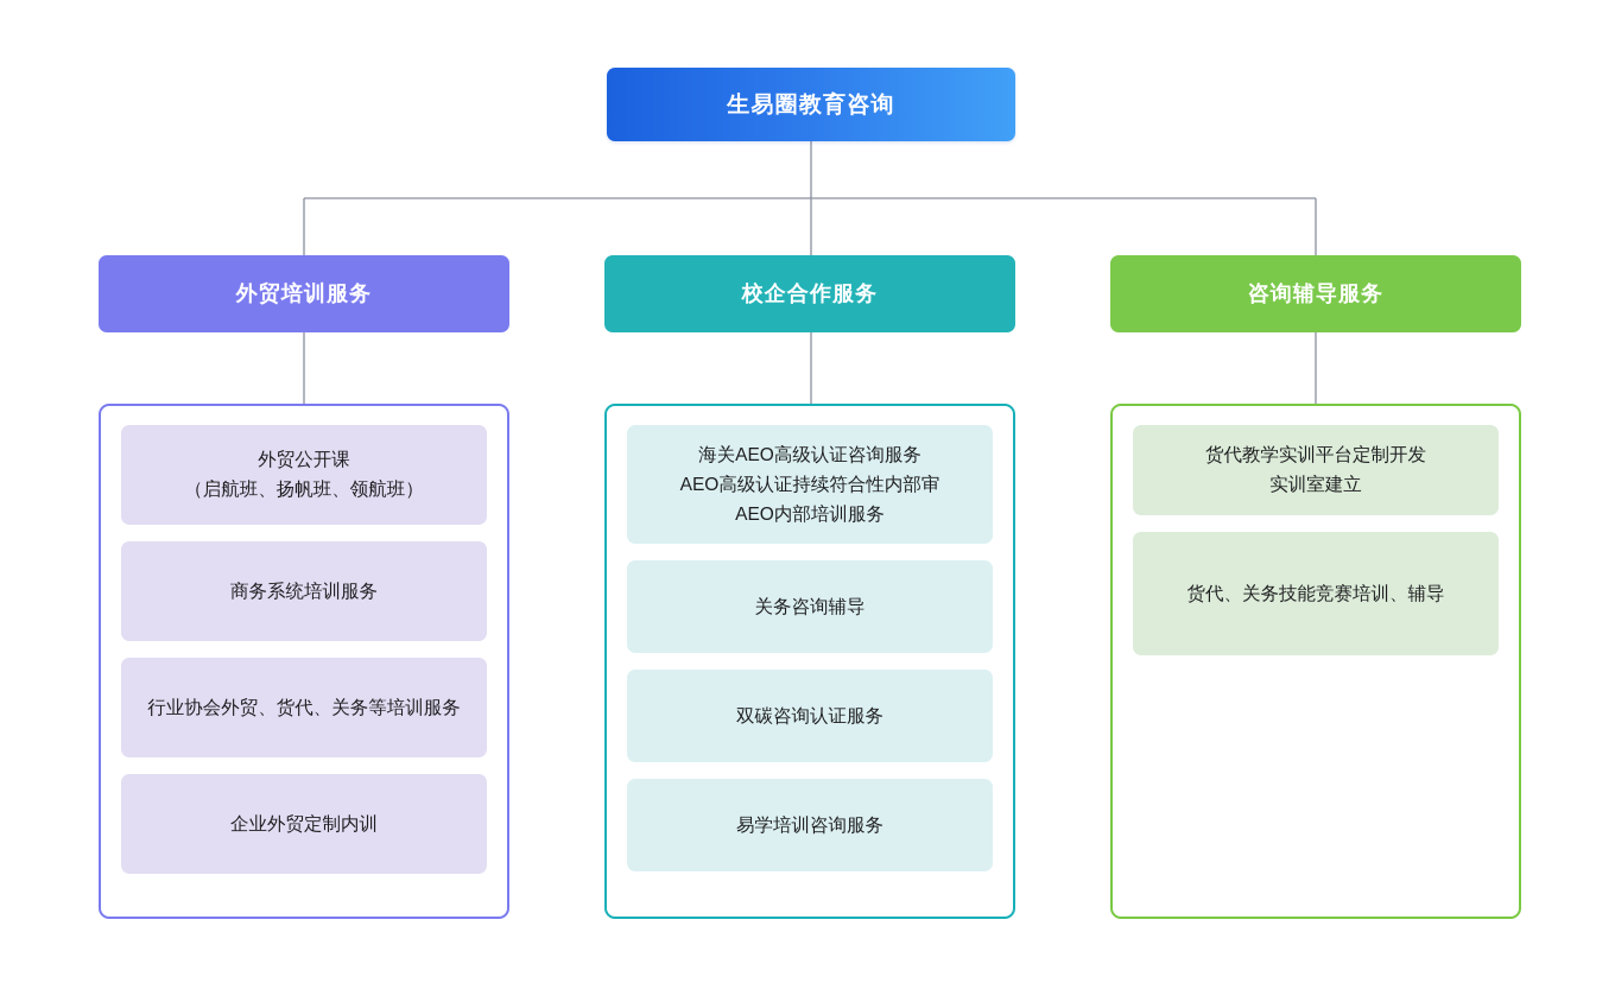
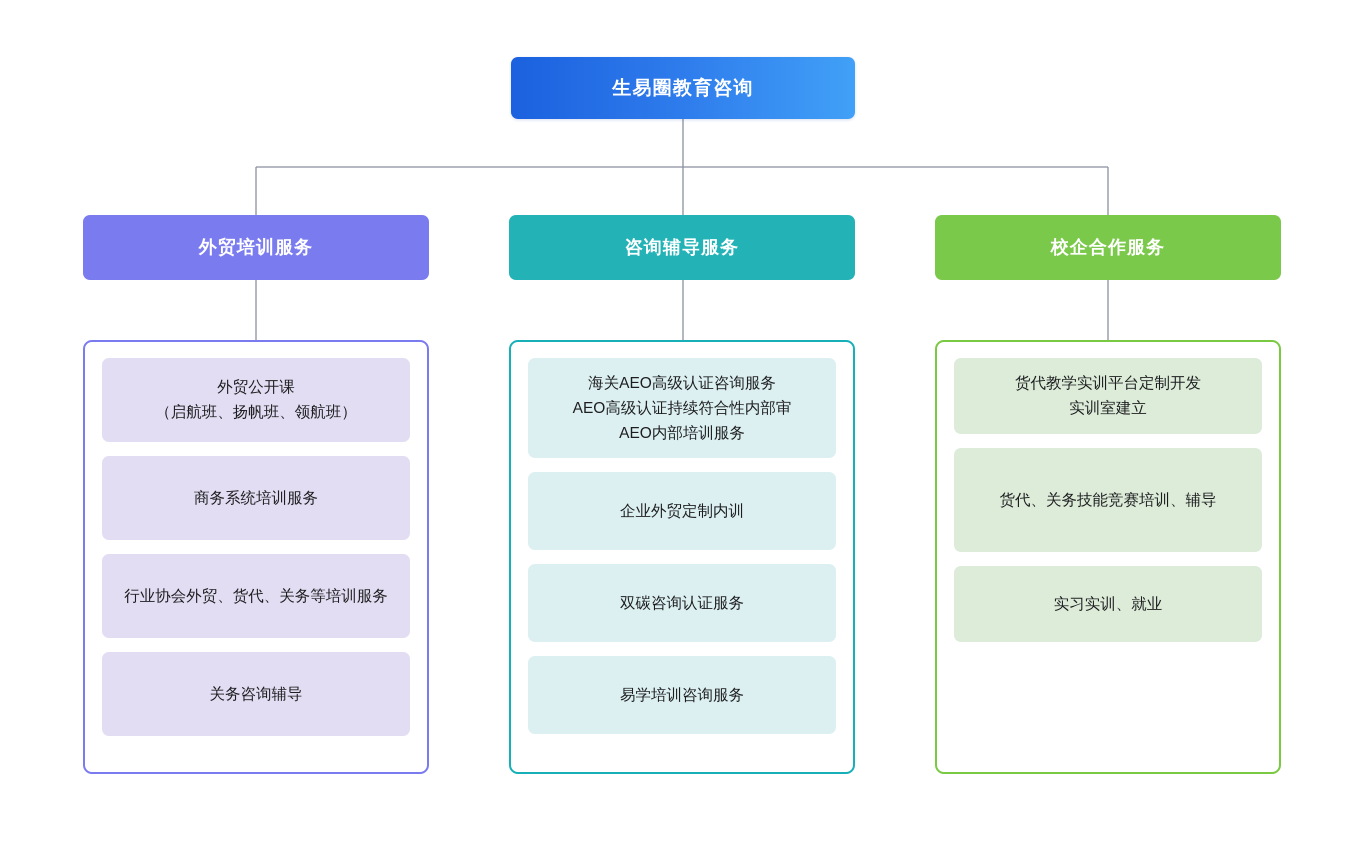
  生易圈教育咨询
  外贸培训服务
  外贸公开课
  （启航班、扬帆班、领航班）
  商务系统培训服务
  行业协会外贸、货代、关务等培训服务
- 企业外贸定制内训
+ 关务咨询辅导
- 校企合作服务
+ 咨询辅导服务
  海关AEO高级认证咨询服务
  AEO高级认证持续符合性内部审
  AEO内部培训服务
- 关务咨询辅导
+ 企业外贸定制内训
  双碳咨询认证服务
  易学培训咨询服务
- 咨询辅导服务
+ 校企合作服务
  货代教学实训平台定制开发
  实训室建立
  货代、关务技能竞赛培训、辅导
+ 实习实训、就业
